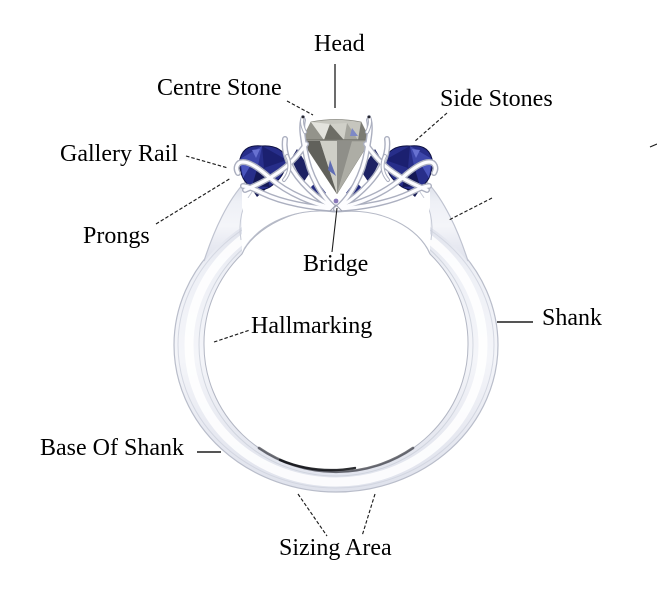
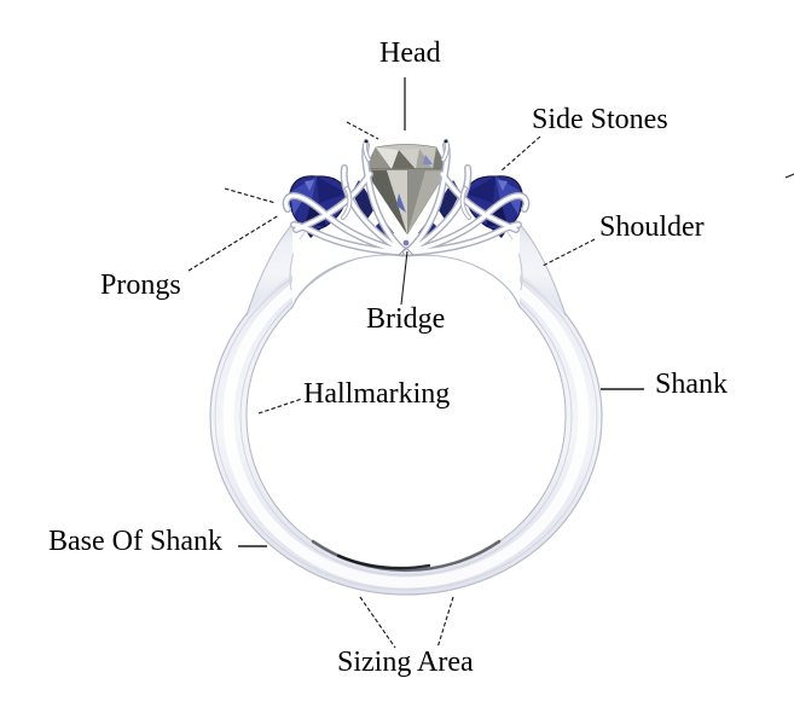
  Head
- Centre Stone
  Side Stones
- Gallery Rail
  Prongs
+ Shoulder
  Bridge
  Hallmarking
  Shank
  Base Of Shank
  Sizing Area
